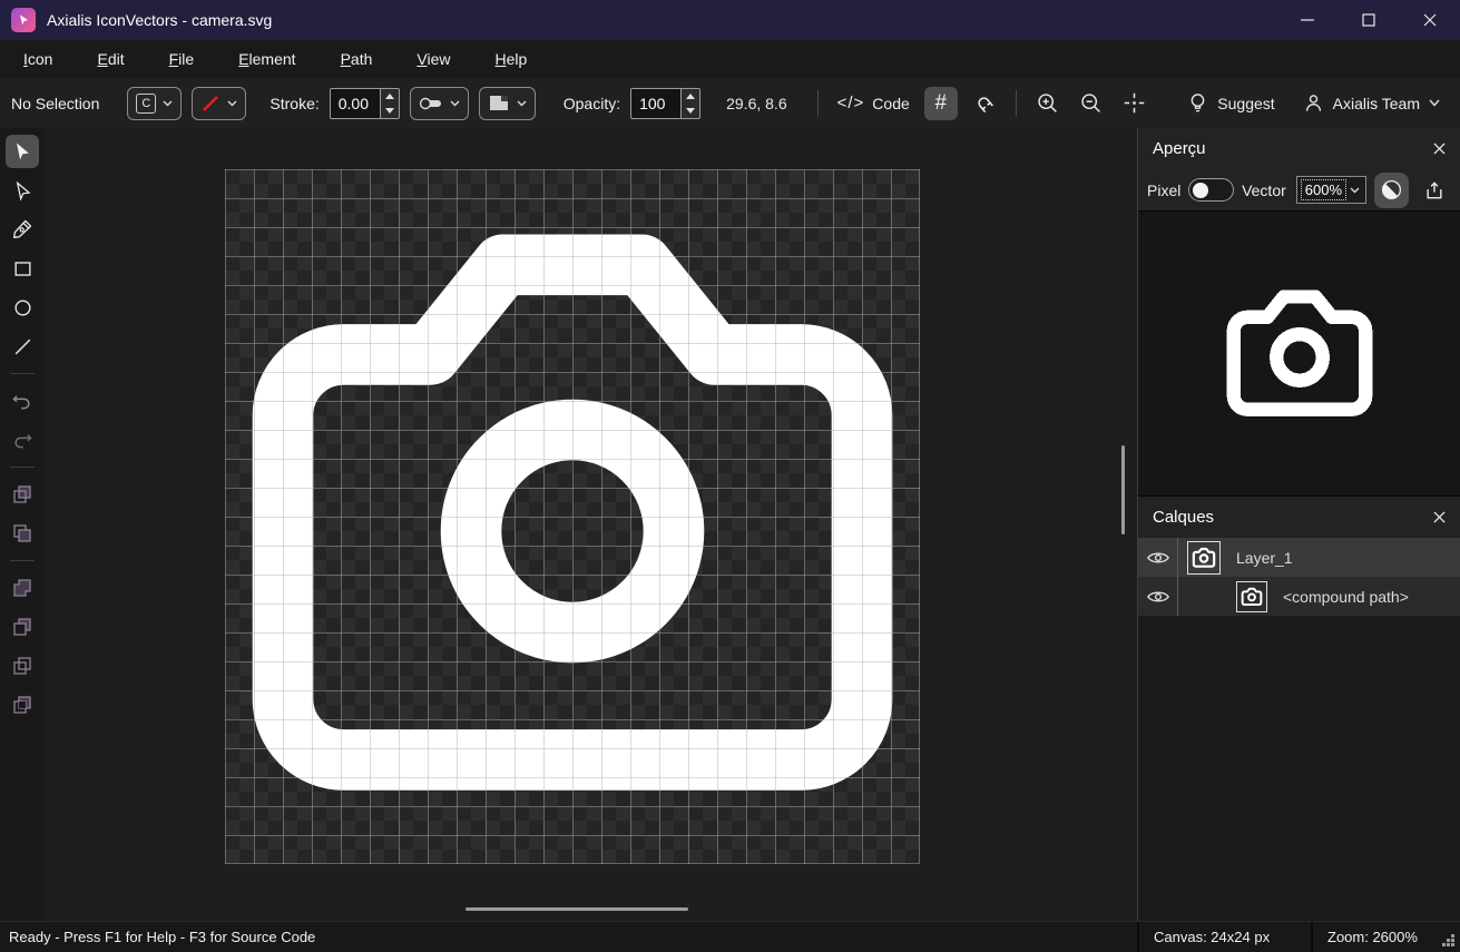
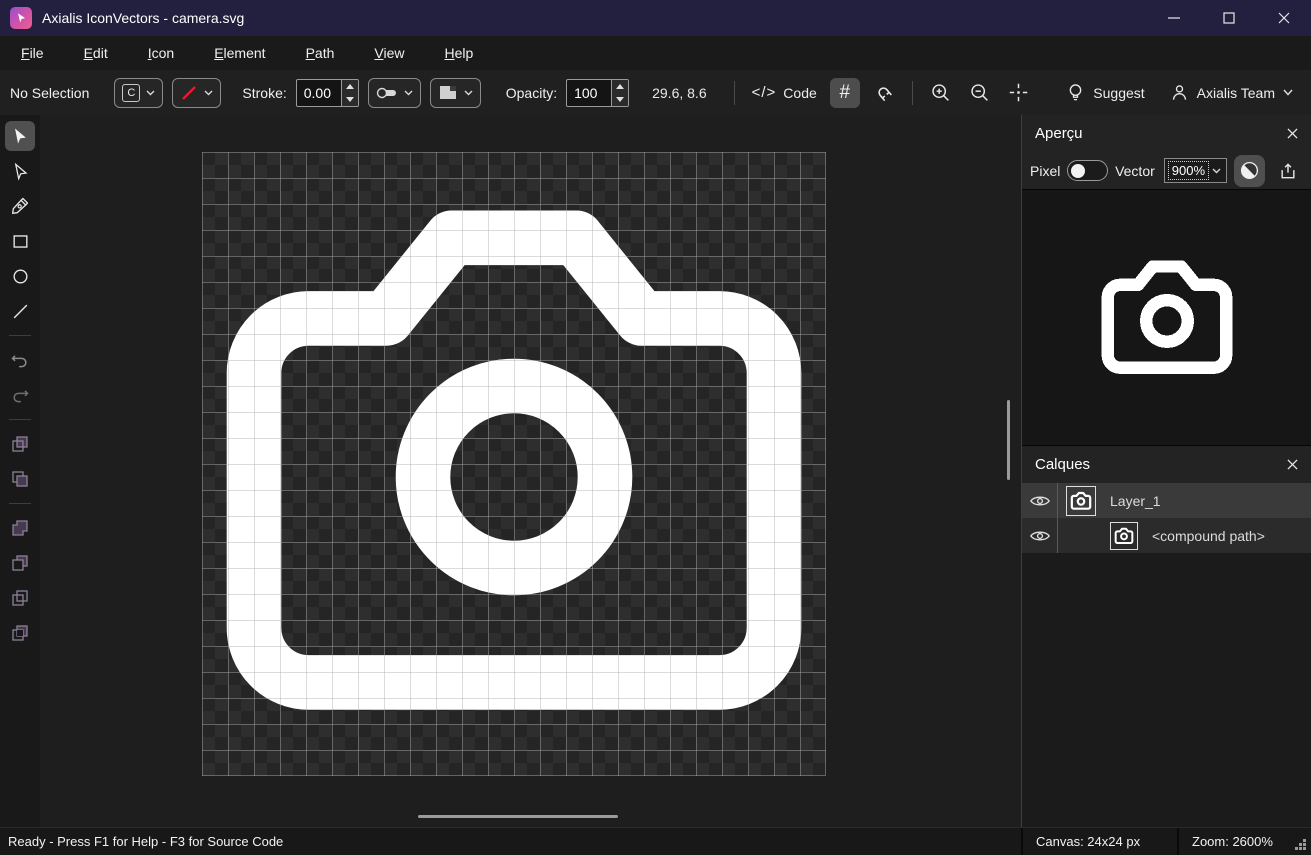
  Axialis IconVectors - camera.svg
- Icon
+ File
  Edit
- File
+ Icon
  Element
  Path
  View
  Help
  No Selection
  C
  Stroke:
  0.00
  Opacity:
  100
  29.6, 8.6
  </>
  Code
  #
  Suggest
  Axialis Team
  Aperçu
  Pixel
  Vector
- 600%
+ 900%
  Calques
  Layer_1
  <compound path>
  Ready - Press F1 for Help - F3 for Source Code
  Canvas: 24x24 px
  Zoom: 2600%
